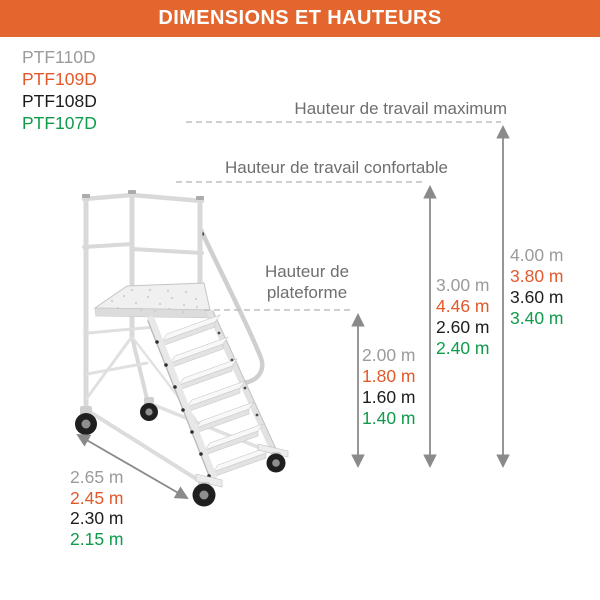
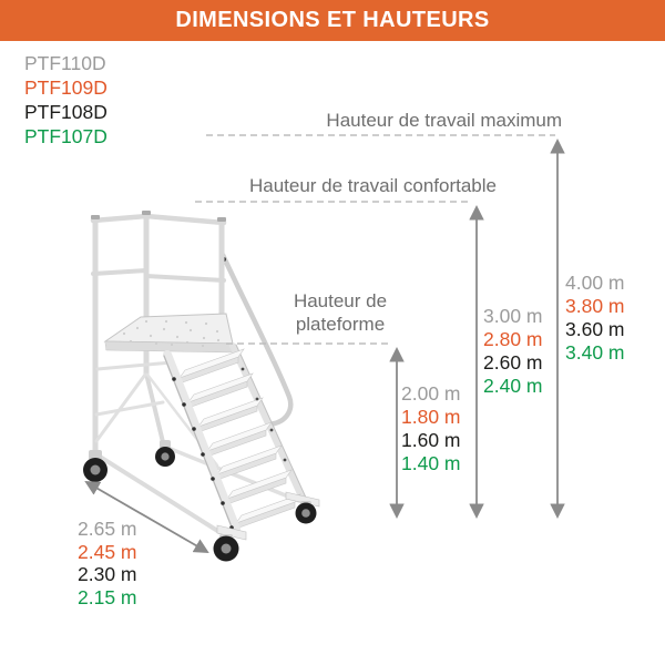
  DIMENSIONS ET HAUTEURS
  PTF110D
  PTF109D
  PTF108D
  PTF107D
  Hauteur de travail maximum
  Hauteur de travail confortable
  Hauteur de
  plateforme
  4.00 m
  3.80 m
  3.60 m
  3.40 m
  3.00 m
- 4.46 m
+ 2.80 m
  2.60 m
  2.40 m
  2.00 m
  1.80 m
  1.60 m
  1.40 m
  2.65 m
  2.45 m
  2.30 m
  2.15 m
